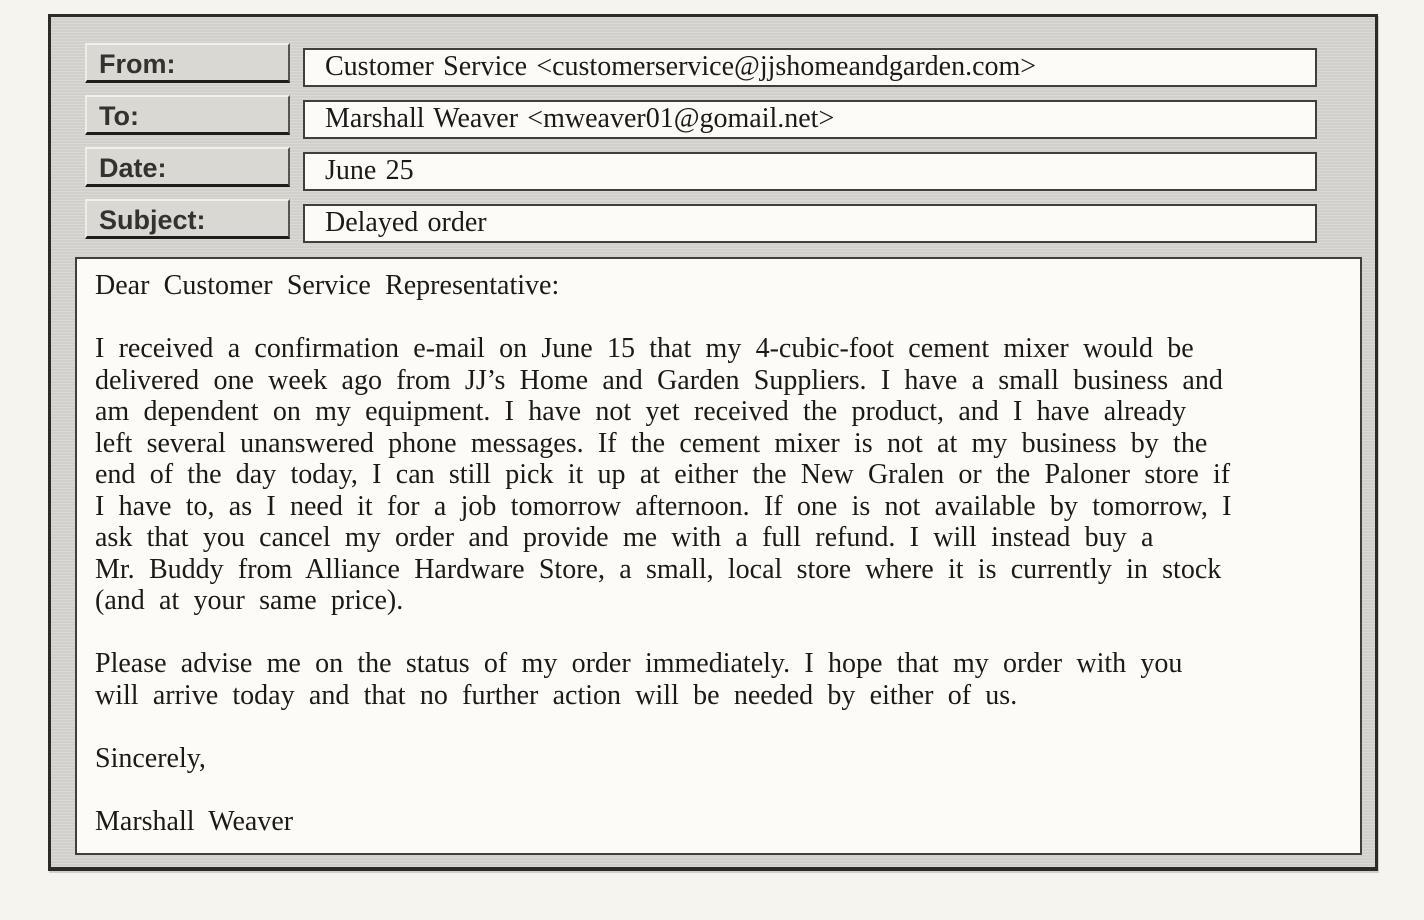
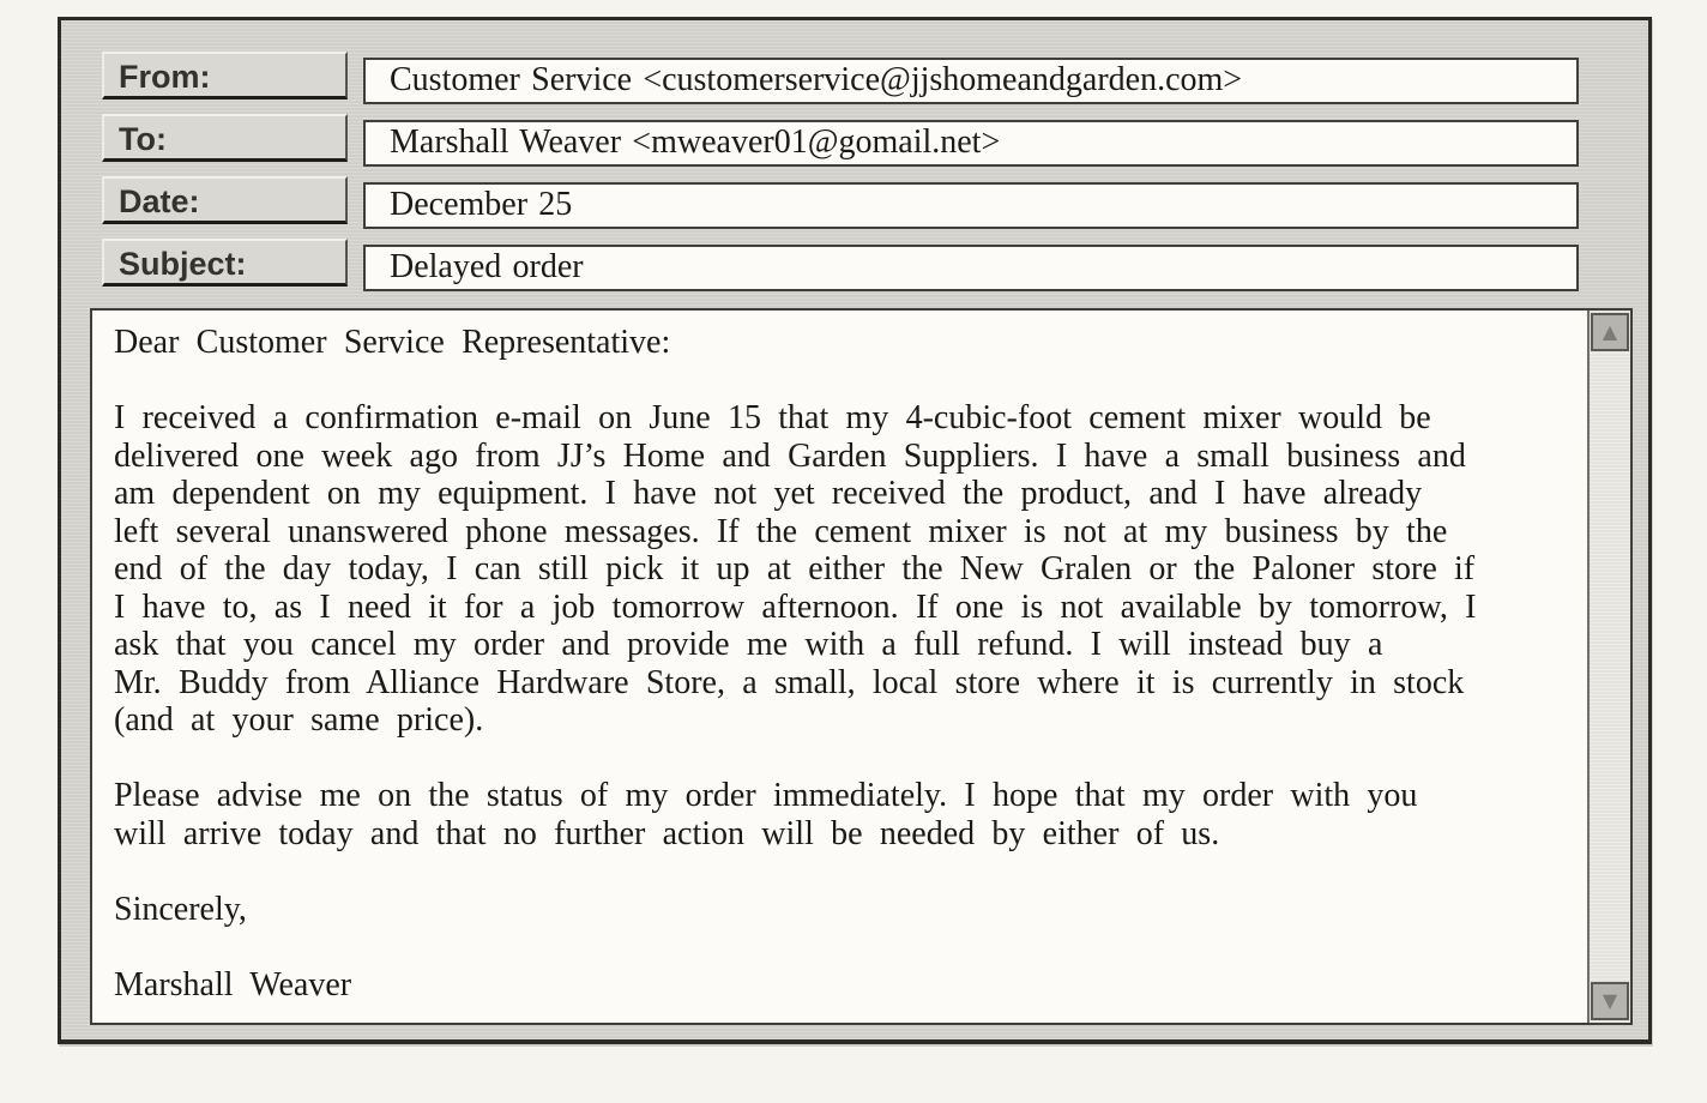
  From:
  Customer Service <customerservice@jjshomeandgarden.com>
  To:
  Marshall Weaver <mweaver01@gomail.net>
  Date:
- June 25
+ December 25
  Subject:
  Delayed order
  Dear Customer Service Representative:
  I received a confirmation e-mail on June 15 that my 4-cubic-foot cement mixer would be
  delivered one week ago from JJ’s Home and Garden Suppliers. I have a small business and
  am dependent on my equipment. I have not yet received the product, and I have already
  left several unanswered phone messages. If the cement mixer is not at my business by the
  end of the day today, I can still pick it up at either the New Gralen or the Paloner store if
  I have to, as I need it for a job tomorrow afternoon. If one is not available by tomorrow, I
  ask that you cancel my order and provide me with a full refund. I will instead buy a
  Mr. Buddy from Alliance Hardware Store, a small, local store where it is currently in stock
  (and at your same price).
  Please advise me on the status of my order immediately. I hope that my order with you
  will arrive today and that no further action will be needed by either of us.
  Sincerely,
  Marshall Weaver
+ ▲
+ ▼
